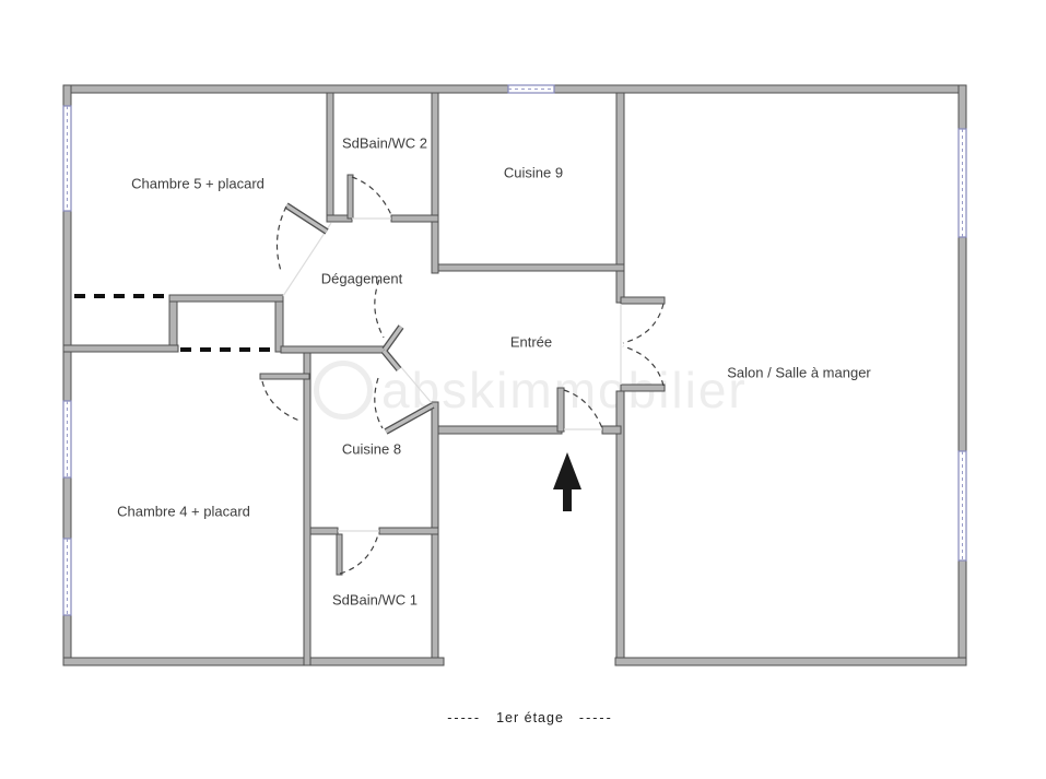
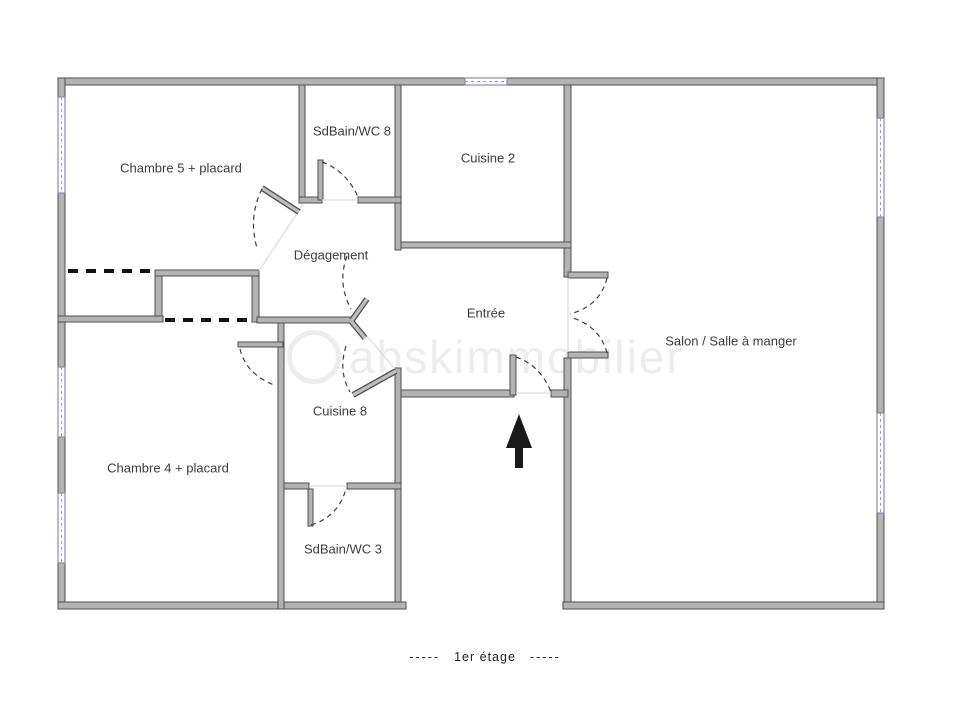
  abskimmolier
  Chambre 5 + placard
- SdBain/WC 2
+ SdBain/WC 8
- Cuisine 9
+ Cuisine 2
  Dégagement
  Entrée
  Salon / Salle à manger
  Cuisine 8
  Chambre 4 + placard
- SdBain/WC 1
+ SdBain/WC 3
  ----- 1er étage -----
